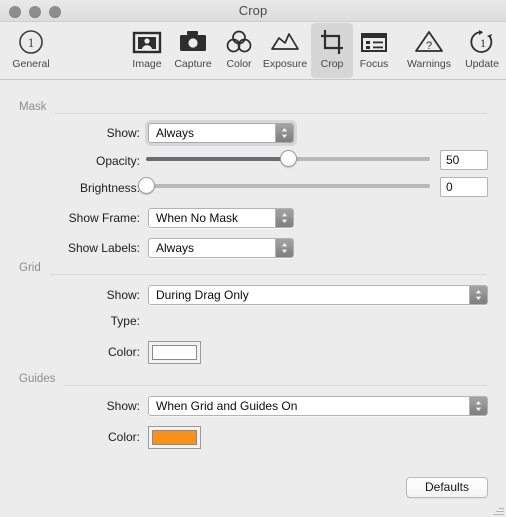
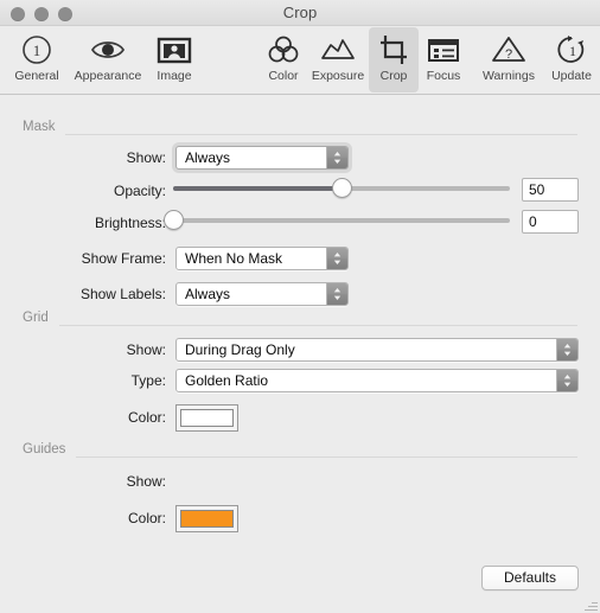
  Crop
  1
  General
+ Appearance
  Image
- Capture
  Color
  Exposure
  Crop
  Focus
  ?
  Warnings
  1
  Update
  Mask
  Show:
  Always
  Opacity:
  50
  Brightness
  0
  Show Frame:
  When No Mask
  Show Labels:
  Always
  Grid
  Show:
  During Drag Only
  Type:
+ Golden Ratio
  Color:
  Guides
  Show:
- When Grid and Guides On
  Color:
  Defaults
